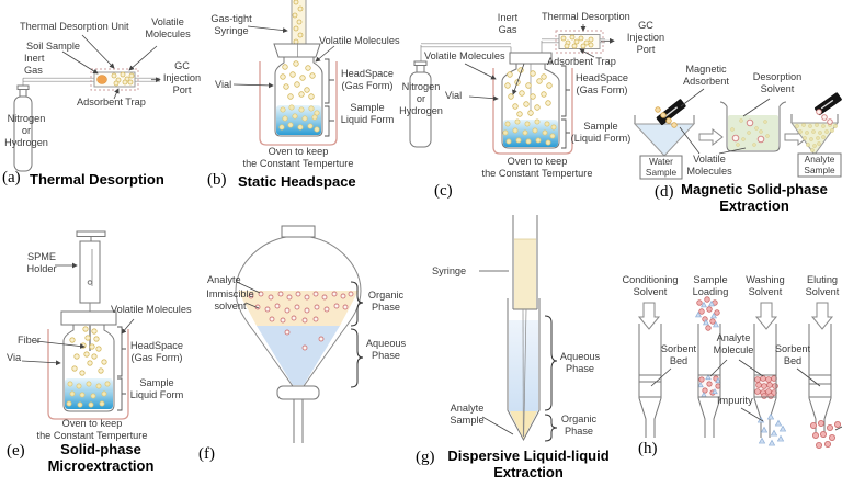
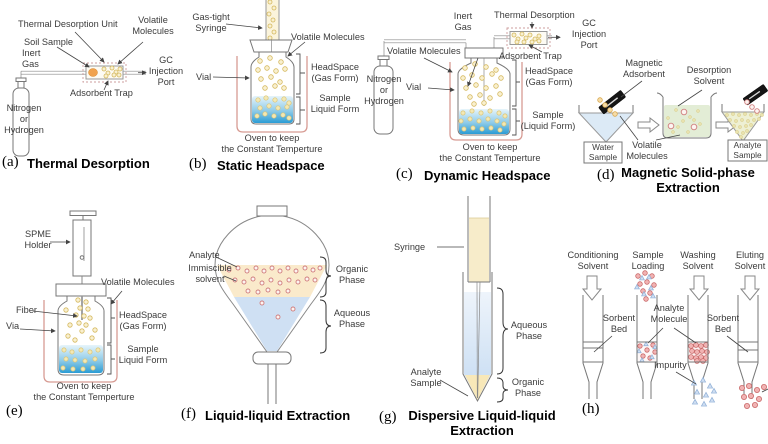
  Thermal Desorption Unit
  Volatile
  Molecules
  Soil Sample
  Inert
  Gas
  GC
  Injection
  Port
  Adsorbent Trap
  Nitrogen
  or
  Hydrogen
  (a)
  Thermal Desorption
  Gas-tight
  Syringe
  Volatile Molecules
  Vial
  HeadSpace
  (Gas Form)
  Sample
  Liquid Form
  Oven to keep
  the Constant Temperture
  (b)
  Static Headspace
  Inert
  Gas
  Thermal Desorption
  GC
  Injection
  Port
  Adsorbent Trap
  Volatile Molecules
  Nitrogen
  or
  Hydrogen
  Vial
  HeadSpace
  (Gas Form)
  Sample
  (Liquid Form)
  Oven to keep
  the Constant Temperture
  (c)
+ Dynamic Headspace
  Magnetic
  Adsorbent
  Desorption
  Solvent
  Water
  Sample
  Volatile
  Molecules
  Analyte
  Sample
  (d)
  Magnetic Solid-phase
  Extraction
  SPME
  Holder
  Volatile Molecules
  Fiber
  Via
  HeadSpace
  (Gas Form)
  Sample
  Liquid Form
  Oven to keep
  the Constant Temperture
  (e)
- Solid-phase
- Microextraction
  Analyte
  Immiscible
  solvent
  Organic
  Phase
  Aqueous
  Phase
  (f)
+ Liquid-liquid Extraction
  Syringe
  Aqueous
  Phase
  Analyte
  Sample
  Organic
  Phase
  (g)
  Dispersive Liquid-liquid
  Extraction
  Conditioning
  Solvent
  Sample
  Loading
  Washing
  Solvent
  Eluting
  Solvent
  Sorbent
  Bed
  Analyte
  Molecule
  Sorbent
  Bed
  Impurity
  (h)
